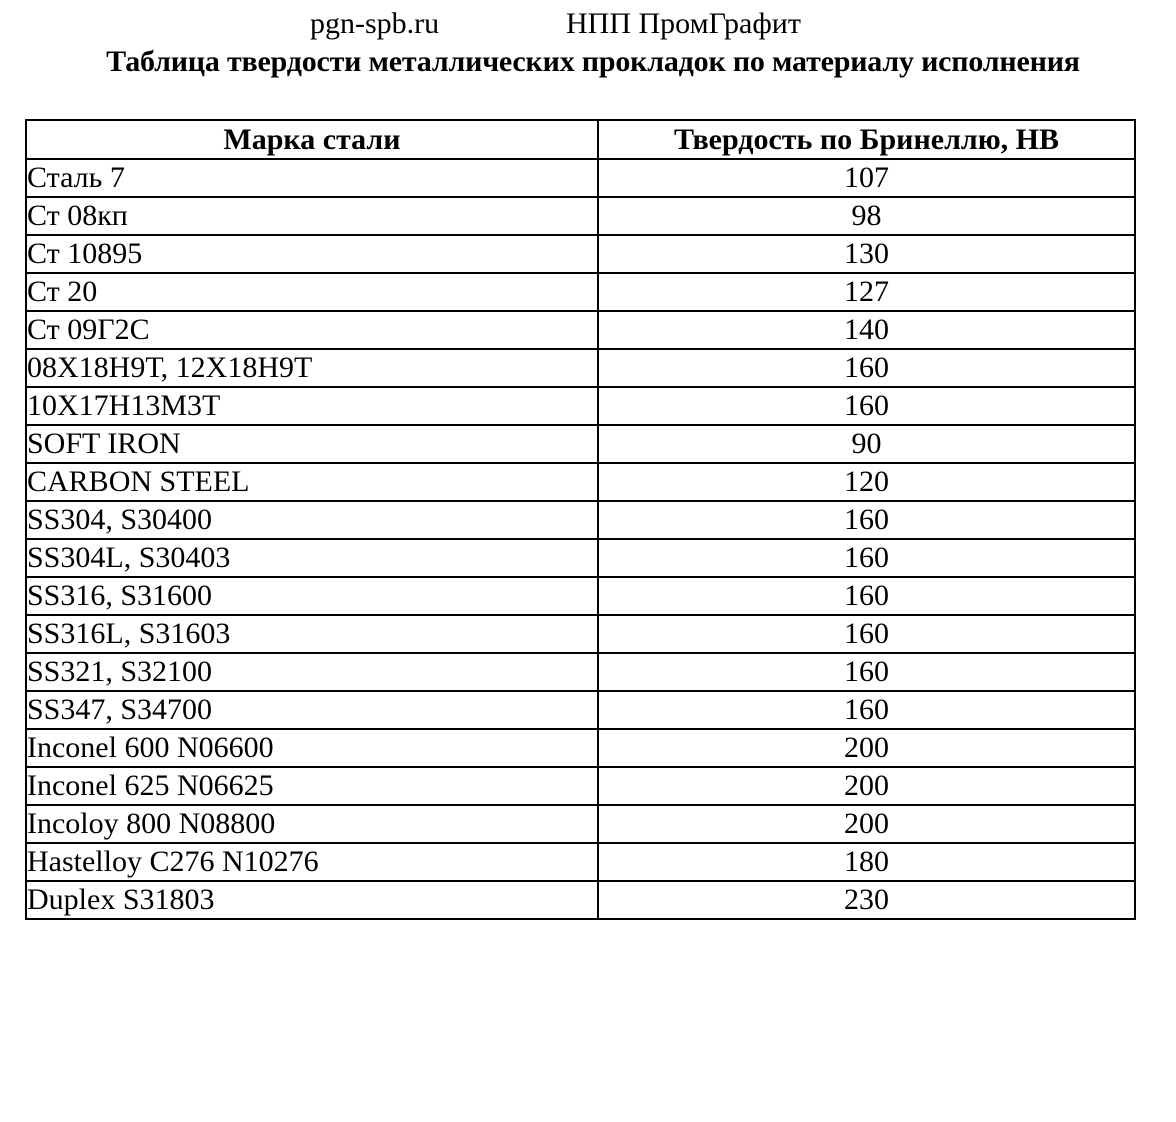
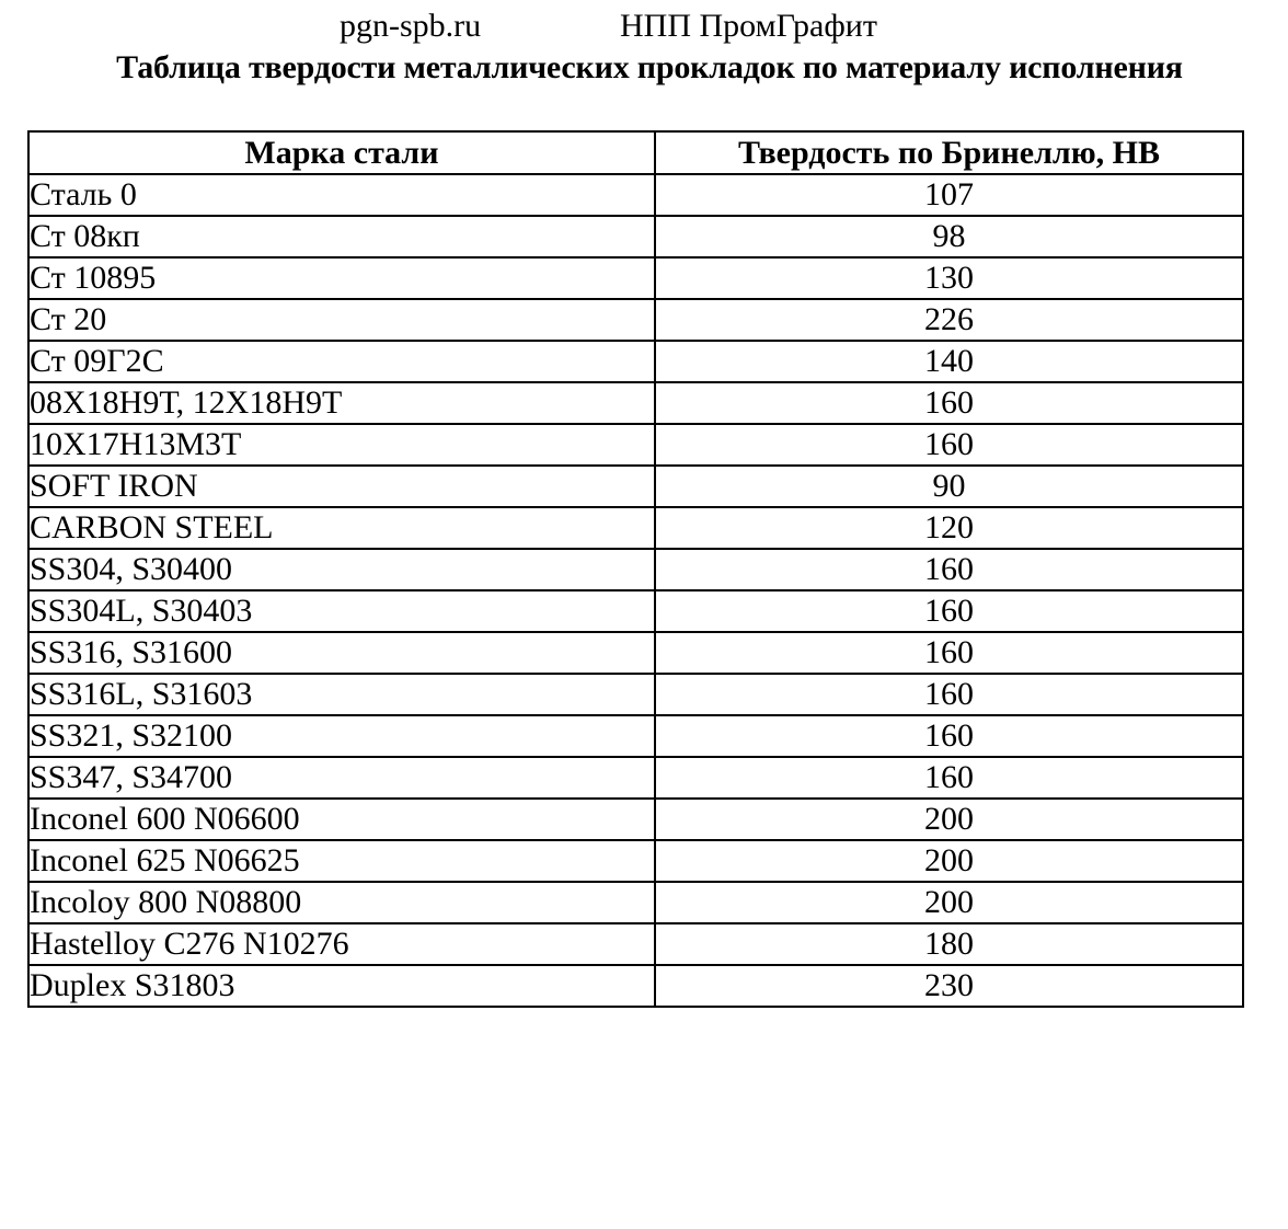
  pgn-spb.ru
  НПП ПромГрафит
  Таблица твердости металлических прокладок по материалу исполнения
  Марка стали	Твердость по Бринеллю, HB
- Сталь 7	107
+ Сталь 0	107
  Ст 08кп	98
  Ст 10895	130
- Ст 20	127
+ Ст 20	226
  Ст 09Г2С	140
  08Х18Н9Т, 12Х18Н9Т	160
  10Х17Н13М3Т	160
  SOFT IRON	90
  CARBON STEEL	120
  SS304, S30400	160
  SS304L, S30403	160
  SS316, S31600	160
  SS316L, S31603	160
  SS321, S32100	160
  SS347, S34700	160
  Inconel 600 N06600	200
  Inconel 625 N06625	200
  Incoloy 800 N08800	200
  Hastelloy C276 N10276	180
  Duplex S31803	230
